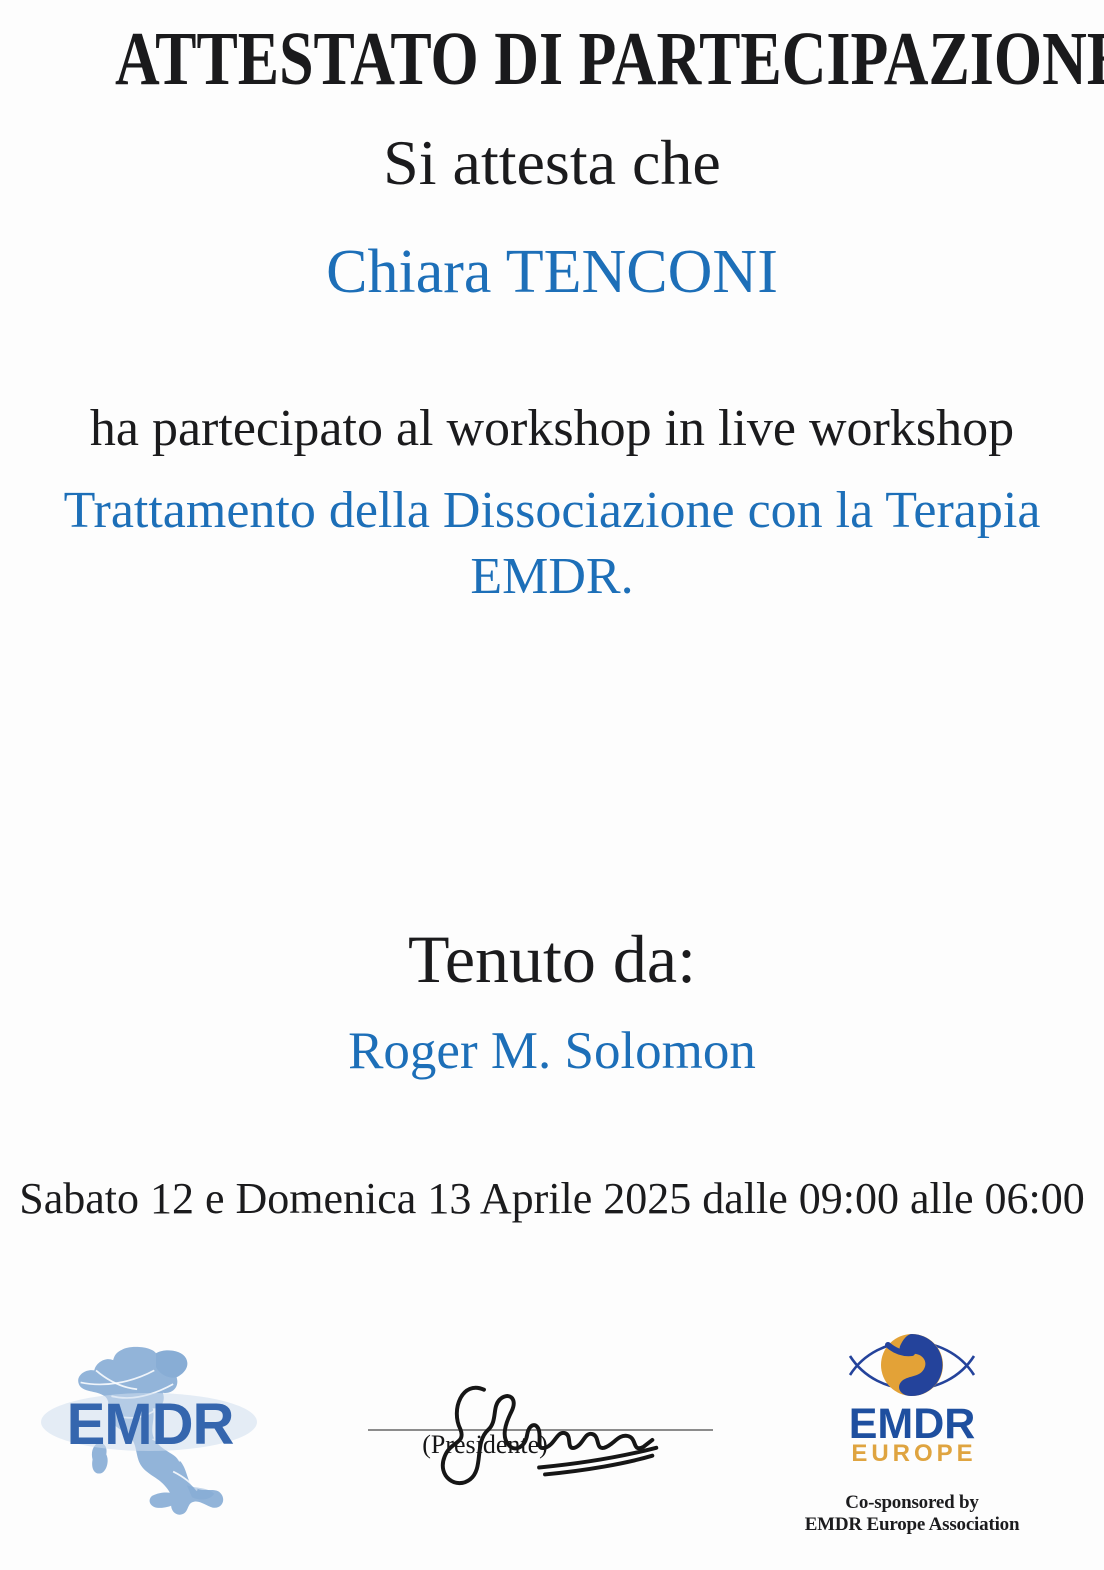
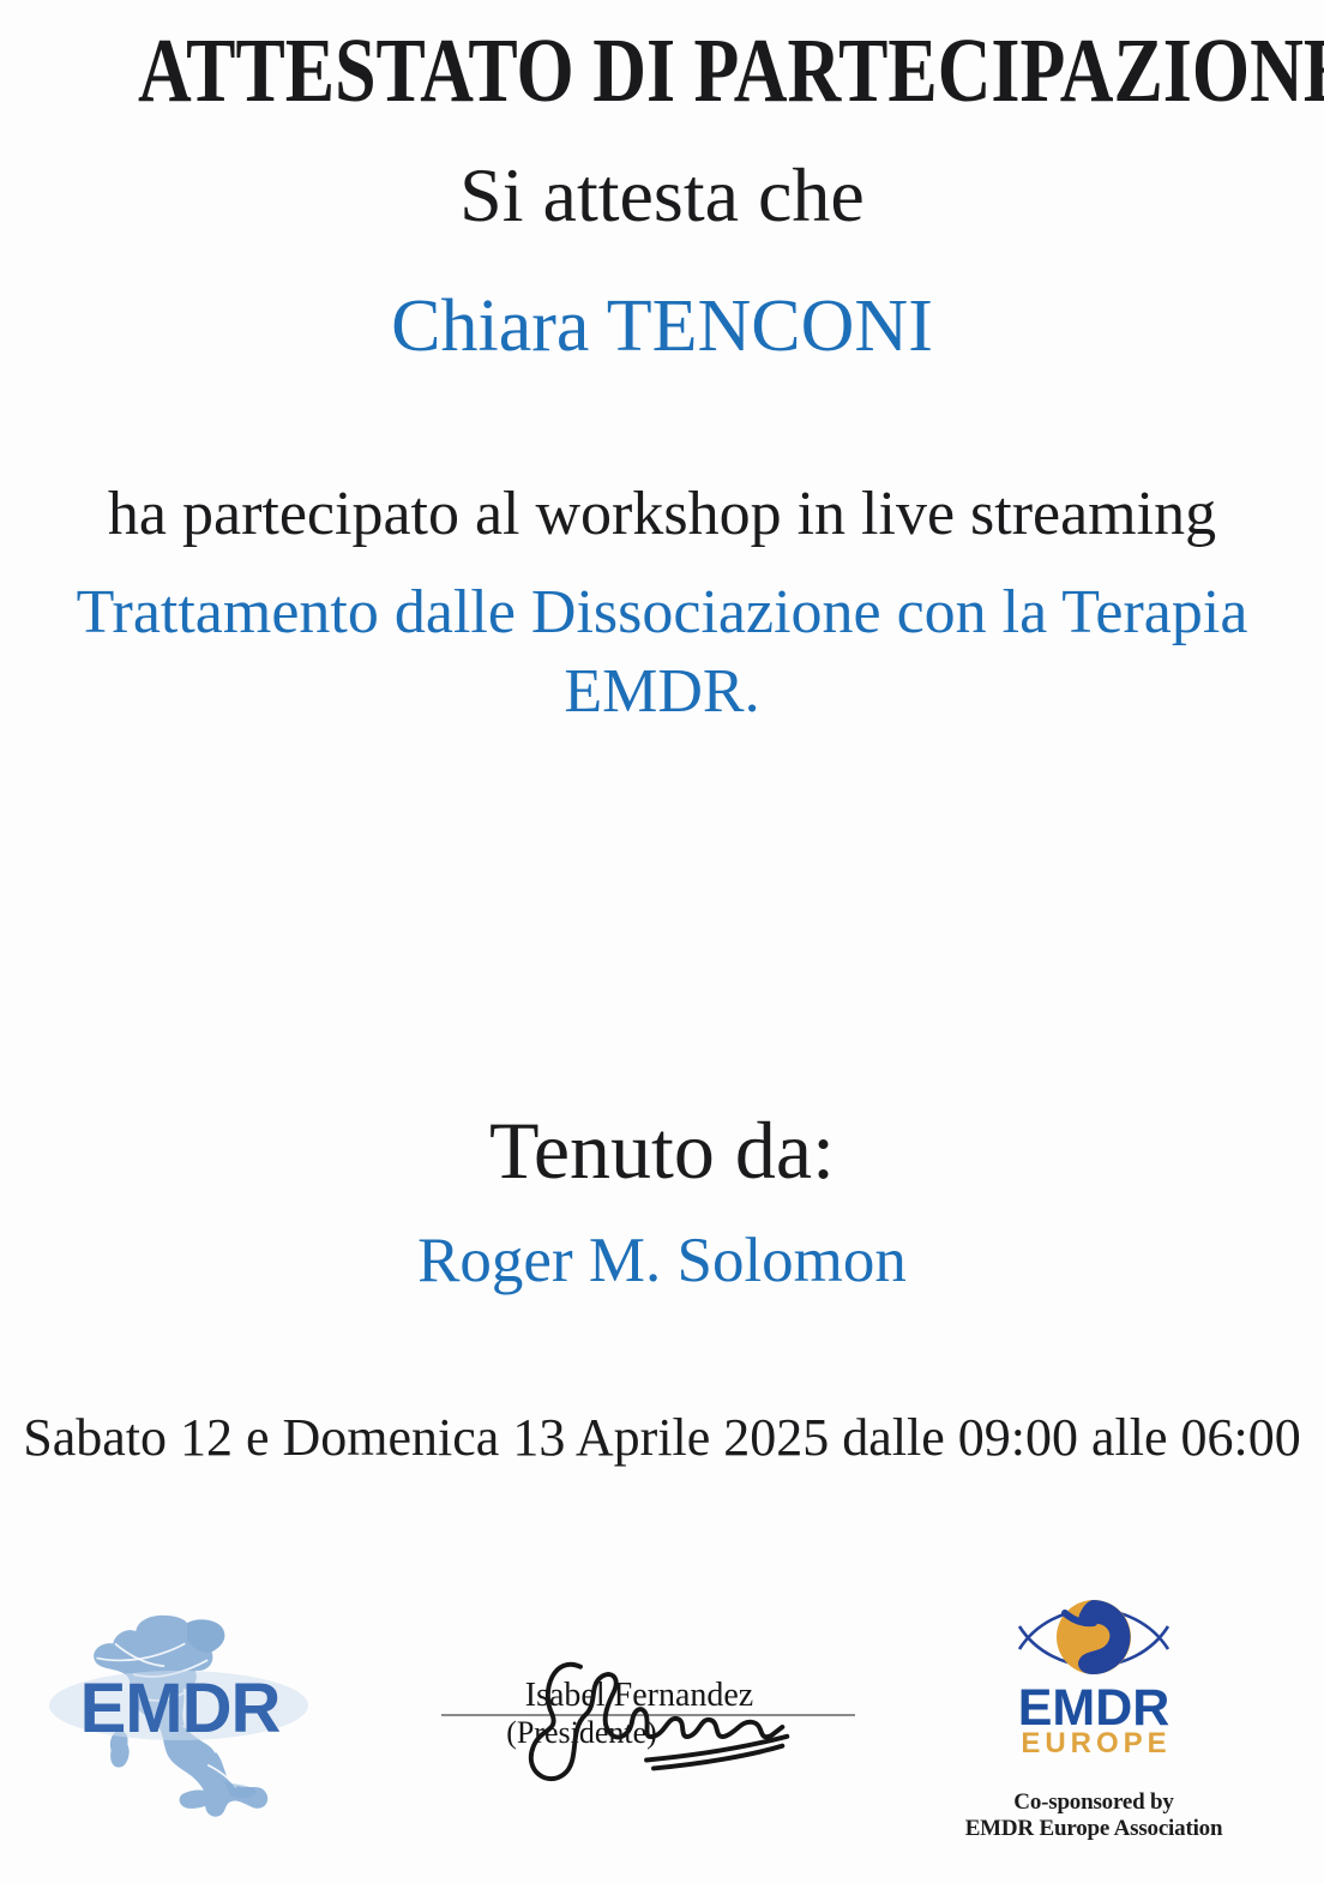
  ATTESTATO DI PARTECIPAZION
  Si attesta che
  Chiara TENCONI
- ha partecipato al workshop in live workshop
+ ha partecipato al workshop in live streaming
- Trattamento della Dissociazione con la Terapia EMDR.
+ Trattamento dalle Dissociazione con la Terapia EMDR.
  Tenuto da:
  Roger M. Solomon
  Sabato 12 e Domenica 13 Aprile 2025 dalle 09:00 alle 06:00
  EMDR
+ Isabel Fernandez
  (Presdene)
  EMDR
  EUROPE
  Co-sponsored by
  EMDR Europe Association
